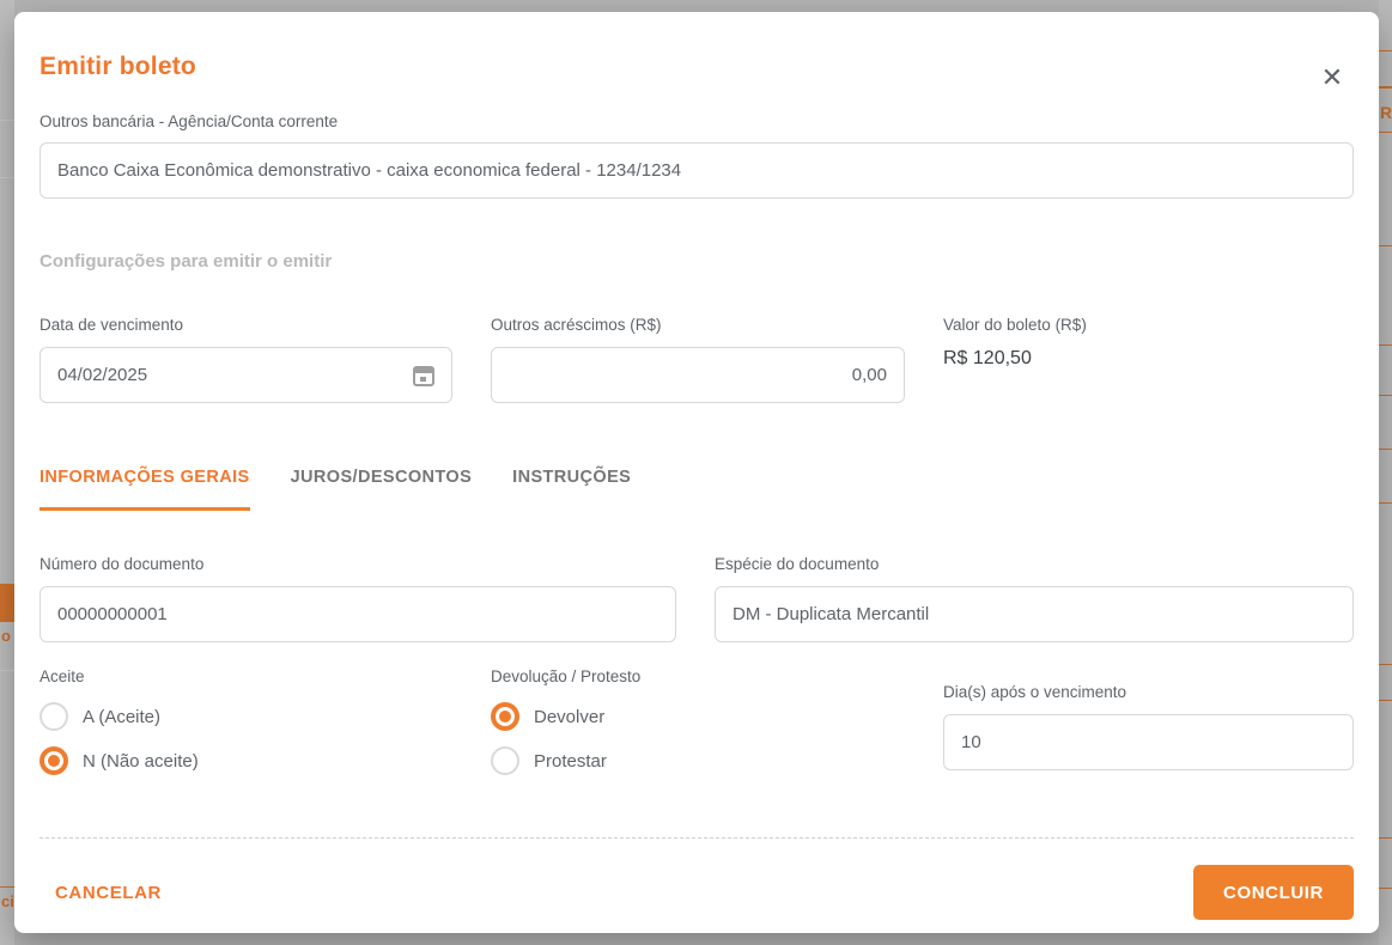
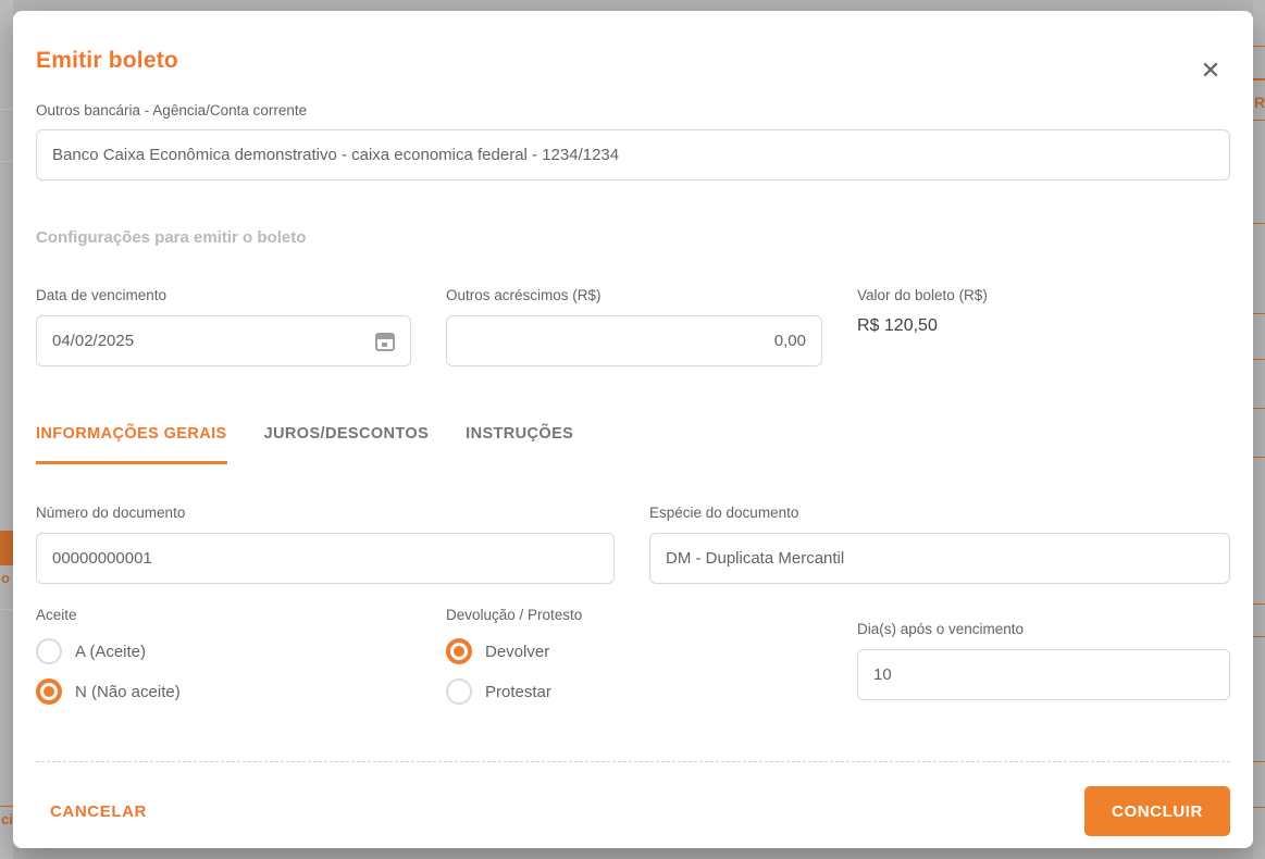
  o
  ci
  R
  ✕
  Emitir boleto
  Outros bancária - Agência/Conta corrente
  Banco Caixa Econômica demonstrativo - caixa economica federal - 1234/1234
- Configurações para emitir o emitir
+ Configurações para emitir o boleto
  Data de vencimento
  04/02/2025
  Outros acréscimos (R$)
  0,00
  Valor do boleto (R$)
  R$ 120,50
  INFORMAÇÕES GERAIS
  JUROS/DESCONTOS
  INSTRUÇÕES
  Número do documento
  00000000001
  Espécie do documento
  DM - Duplicata Mercantil
  Aceite
  A (Aceite)
  N (Não aceite)
  Devolução / Protesto
  Devolver
  Protestar
  Dia(s) após o vencimento
  10
  CANCELAR
  CONCLUIR
